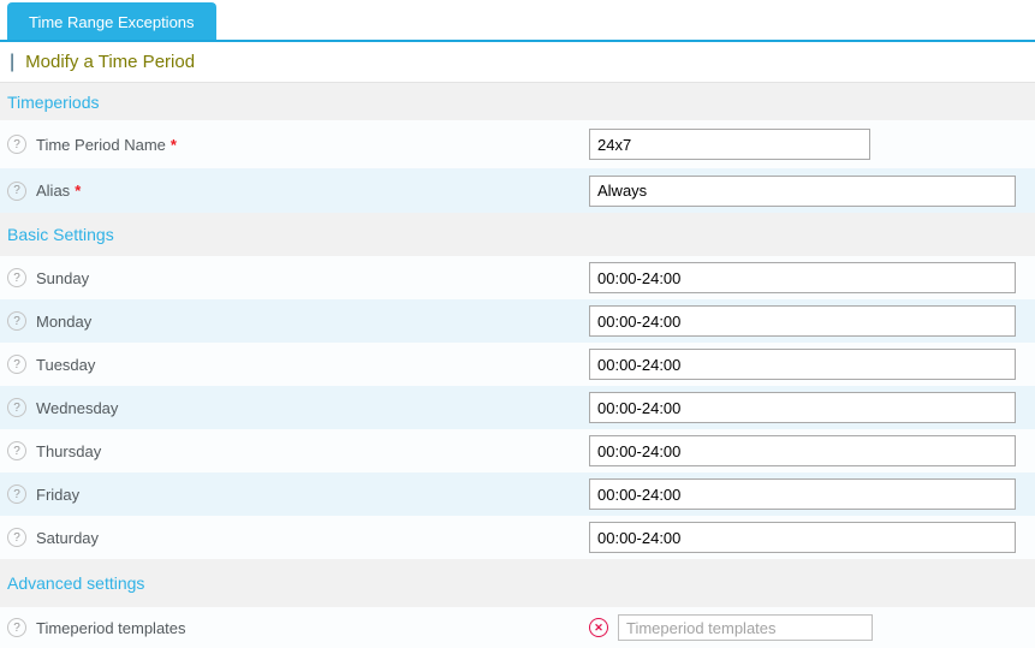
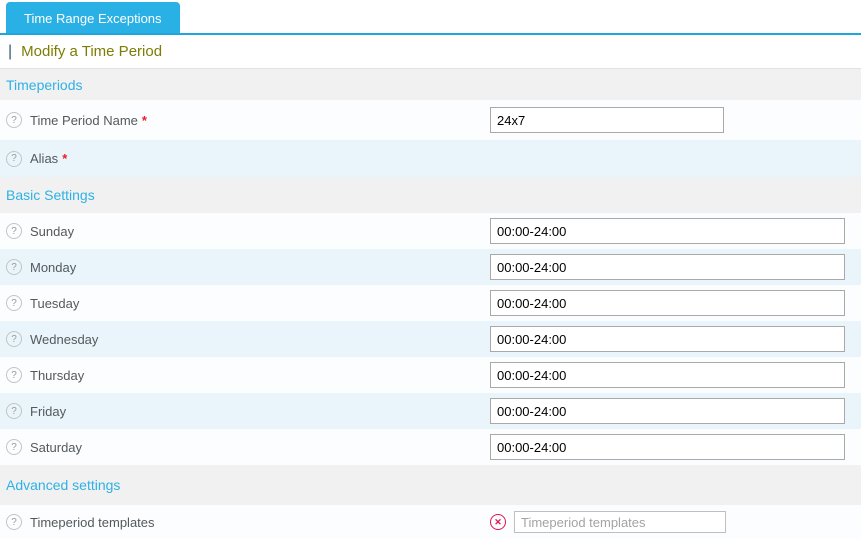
  Time Range Exceptions
  |
  Modify a Time Period
  Timeperiods
  ?
  Time Period Name
  *
  24x7
  ?
  Alias
  *
- Always
  Basic Settings
  ?
  Sunday
  00:00-24:00
  ?
  Monday
  00:00-24:00
  ?
  Tuesday
  00:00-24:00
  ?
  Wednesday
  00:00-24:00
  ?
  Thursday
  00:00-24:00
  ?
  Friday
  00:00-24:00
  ?
  Saturday
  00:00-24:00
  Advanced settings
  ?
  Timeperiod templates
  ✕
  Timeperiod templates
